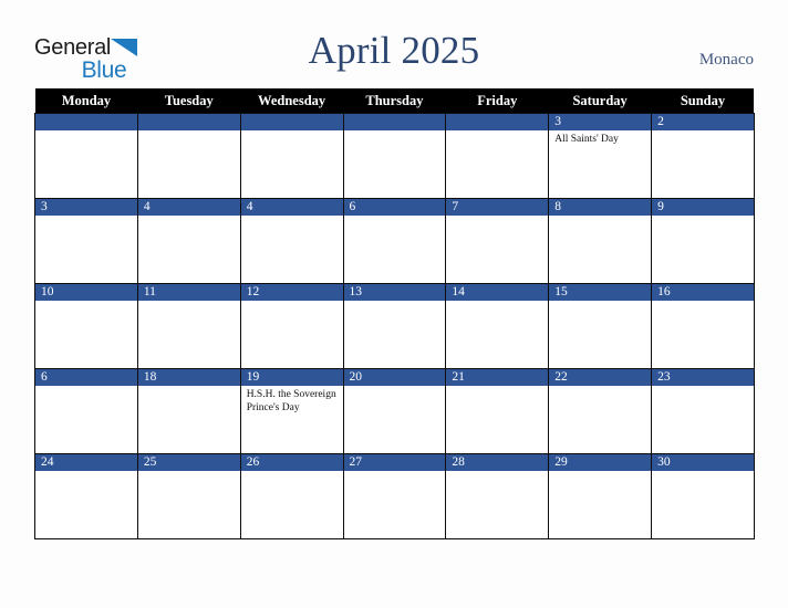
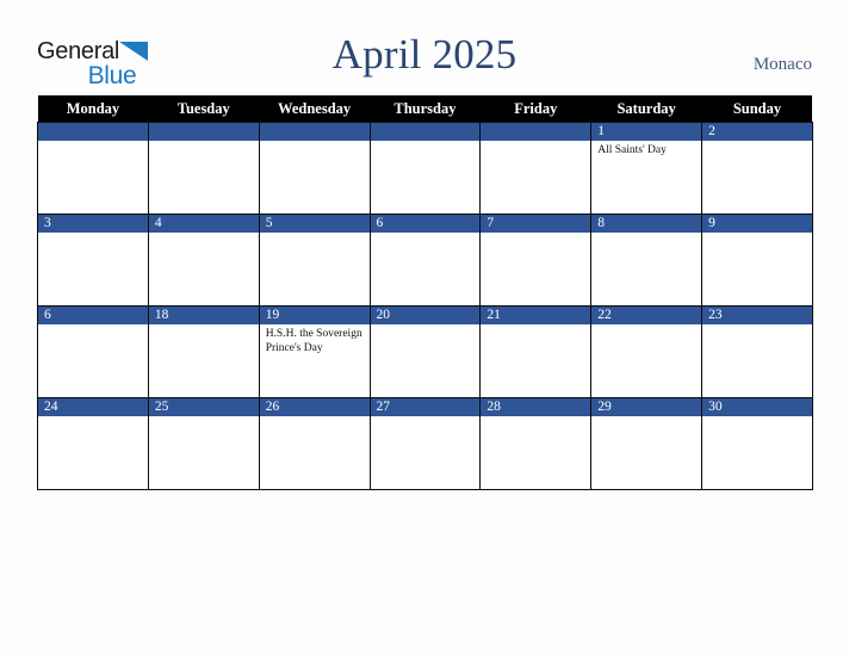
  General
  Blue
  April 2025
  Monaco
  Monday	Tuesday	Wednesday	Thursday	Friday	Saturday	Sunday
- 					3 All Saints' Day	2
+ 					1 All Saints' Day	2
- 3	4	4	6	7	8	9
+ 3	4	5	6	7	8	9
- 10	11	12	13	14	15	16
  6	18	19 H.S.H. the Sovereign Prince's Day	20	21	22	23
  24	25	26	27	28	29	30
